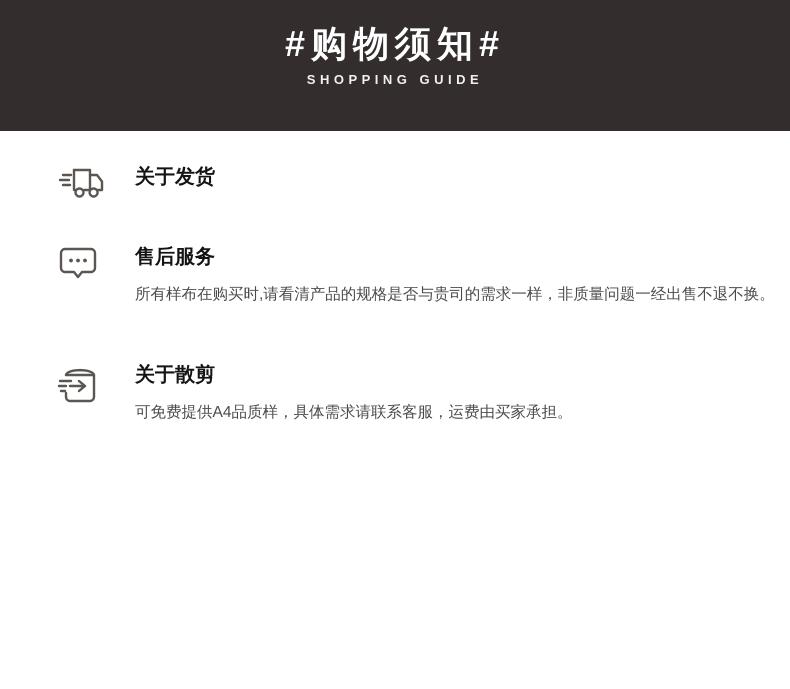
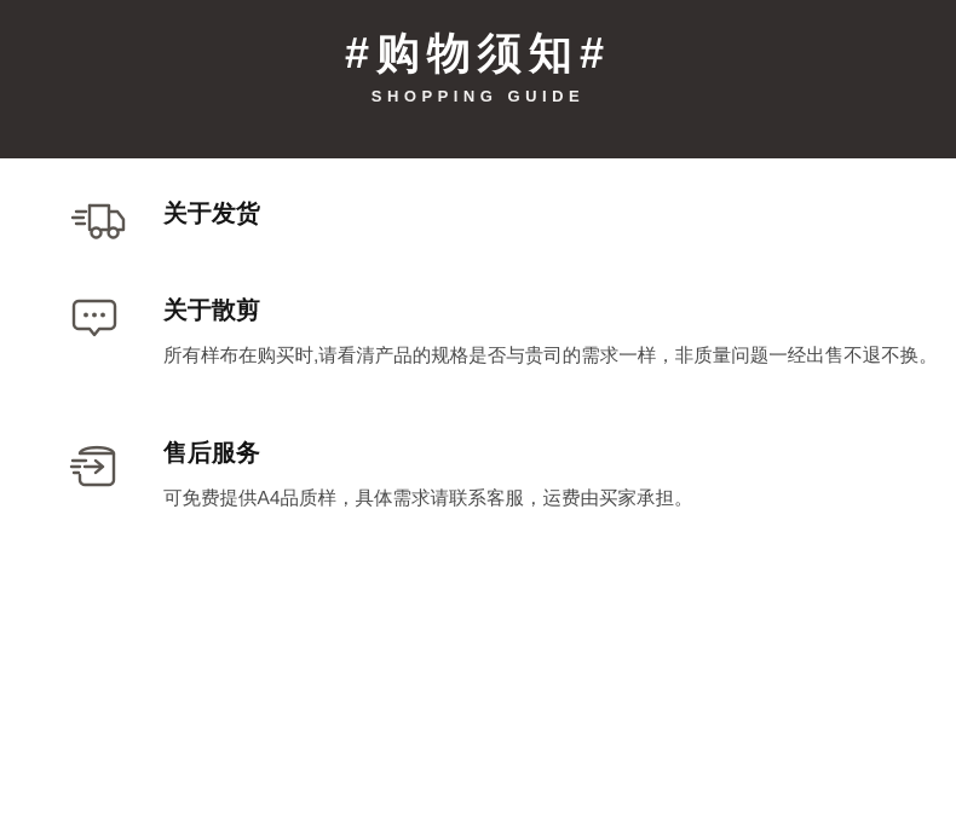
  #购物须知#
  SHOPPING GUIDE
  关于发货
- 售后服务
+ 关于散剪
  所有样布在购买时,请看清产品的规格是否与贵司的需求一样，非质量问题一经出售不退不换。
- 关于散剪
+ 售后服务
  可免费提供A4品质样，具体需求请联系客服，运费由买家承担。
